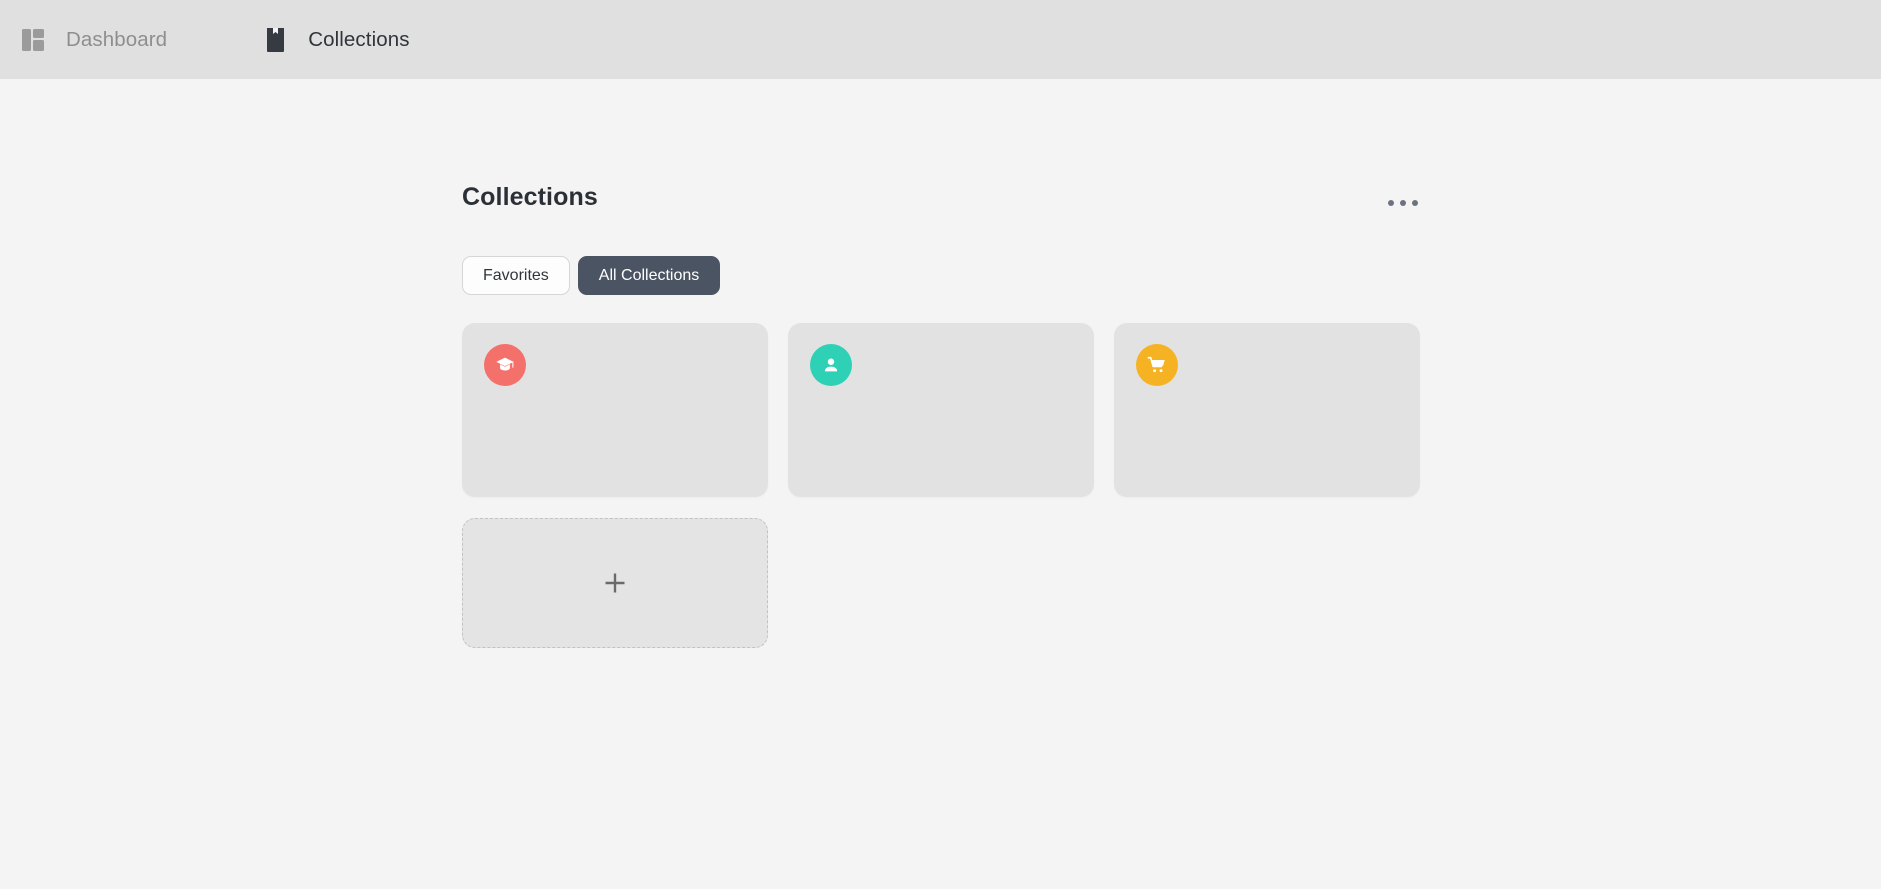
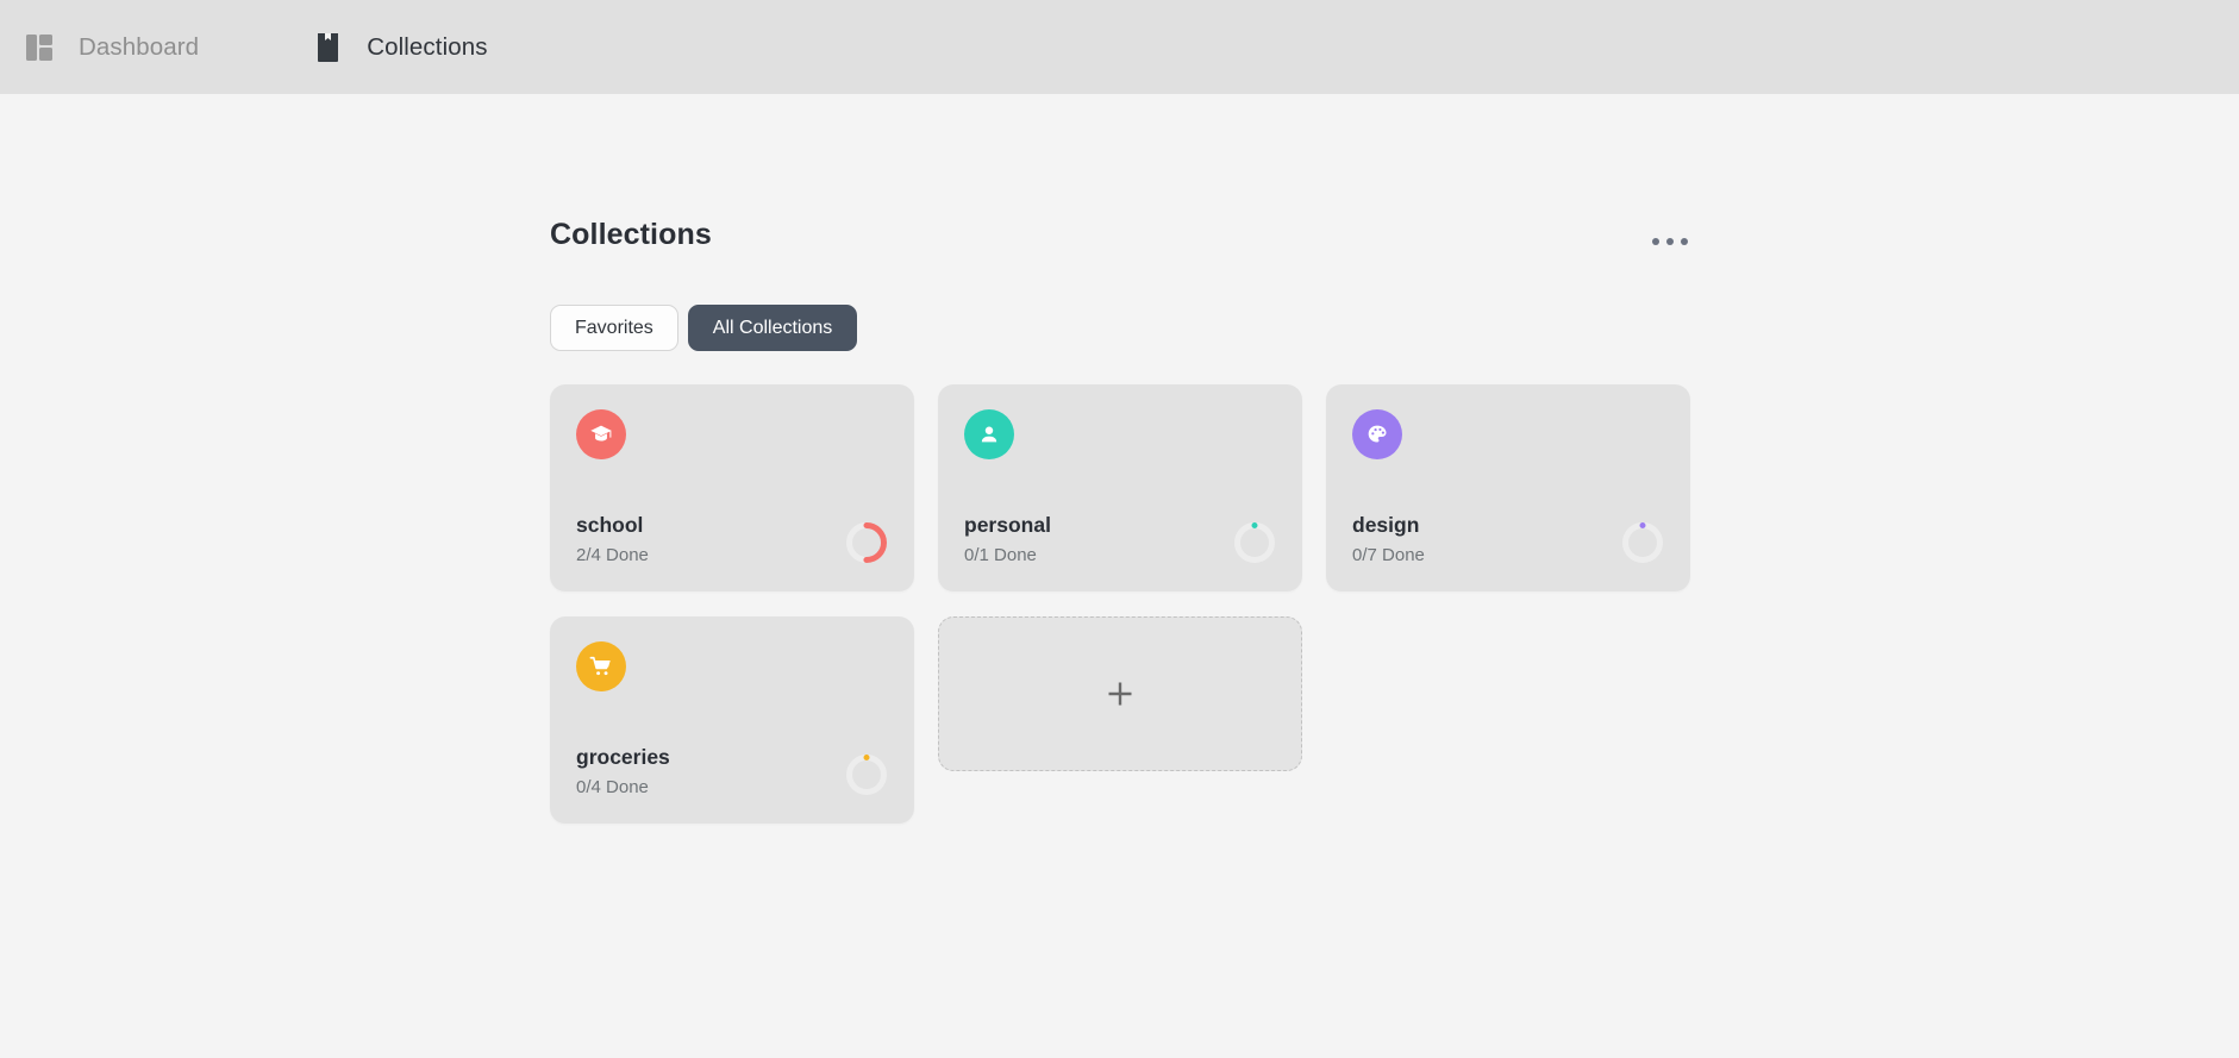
  Dashboard
  Collections
  Collections
  Favorites
  All Collections
+ school
+ 2/4 Done
+ personal
+ 0/1 Done
+ design
+ 0/7 Done
+ groceries
+ 0/4 Done
